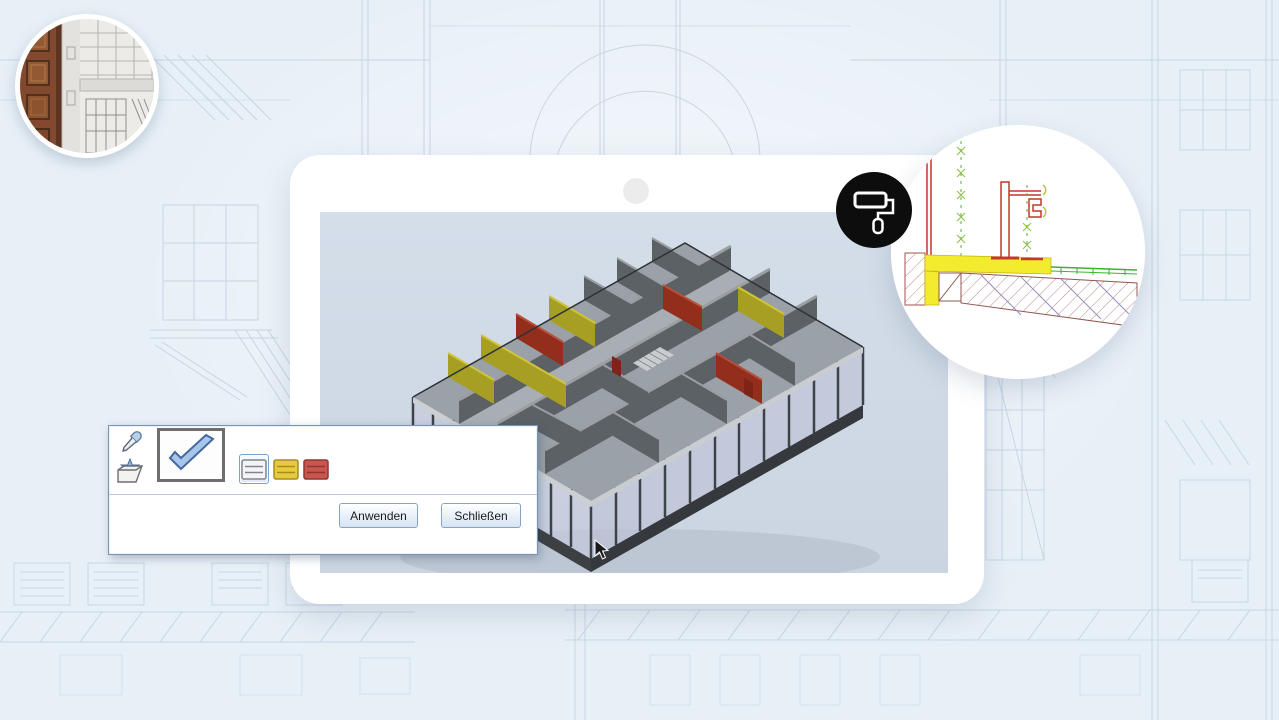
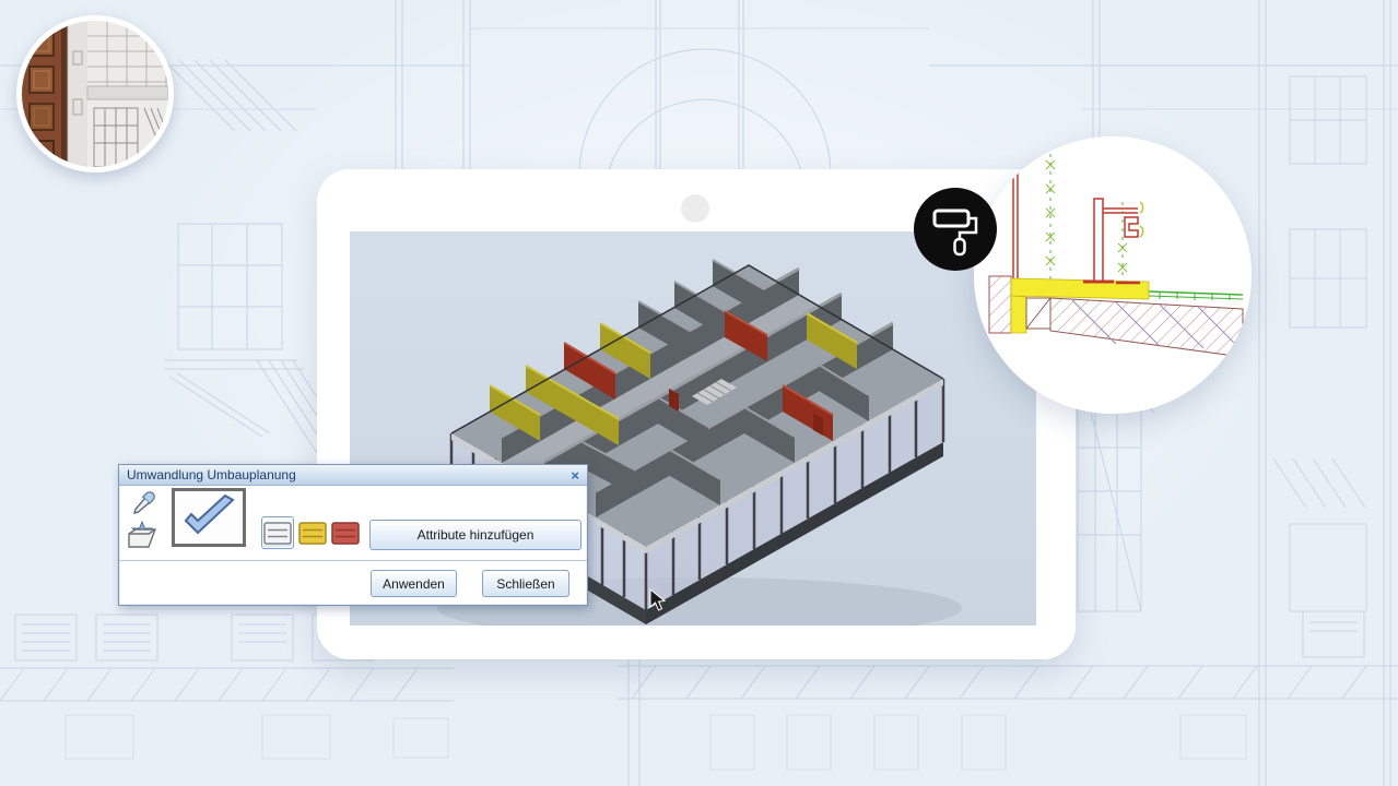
+ Umwandlung Umbauplanung
+ ×
+ Attribute hinzufügen
  Anwenden
  Schließen
